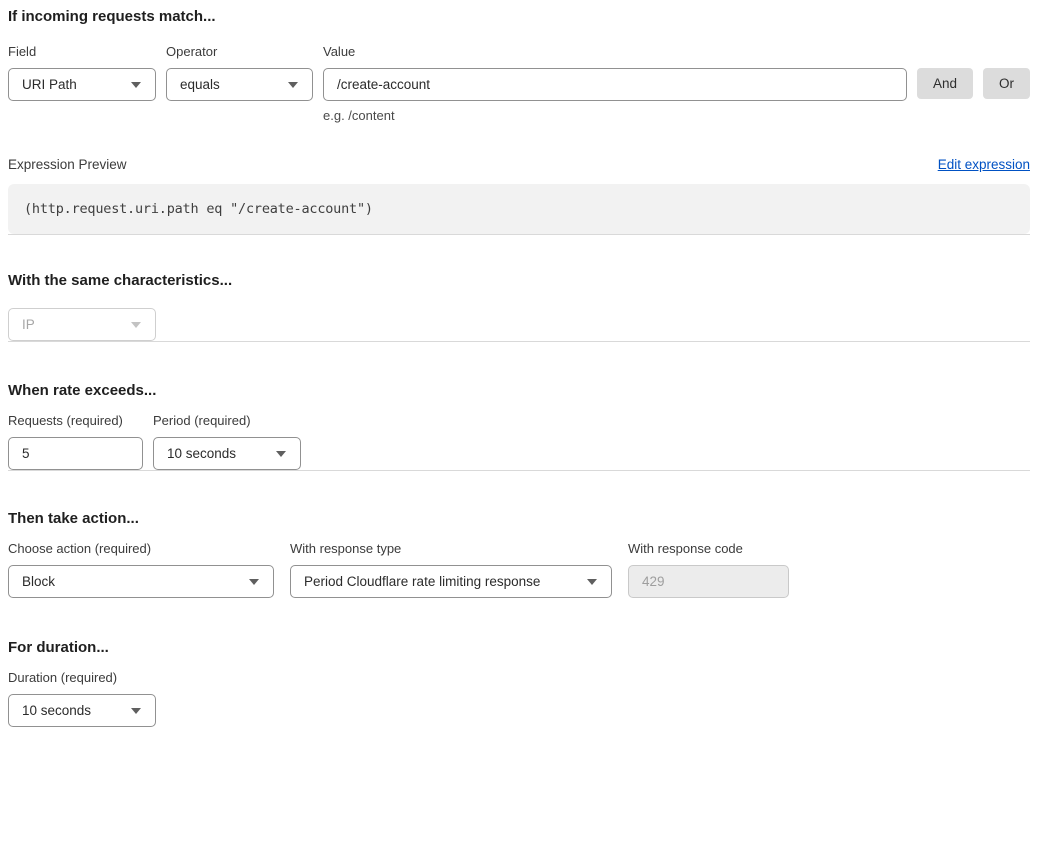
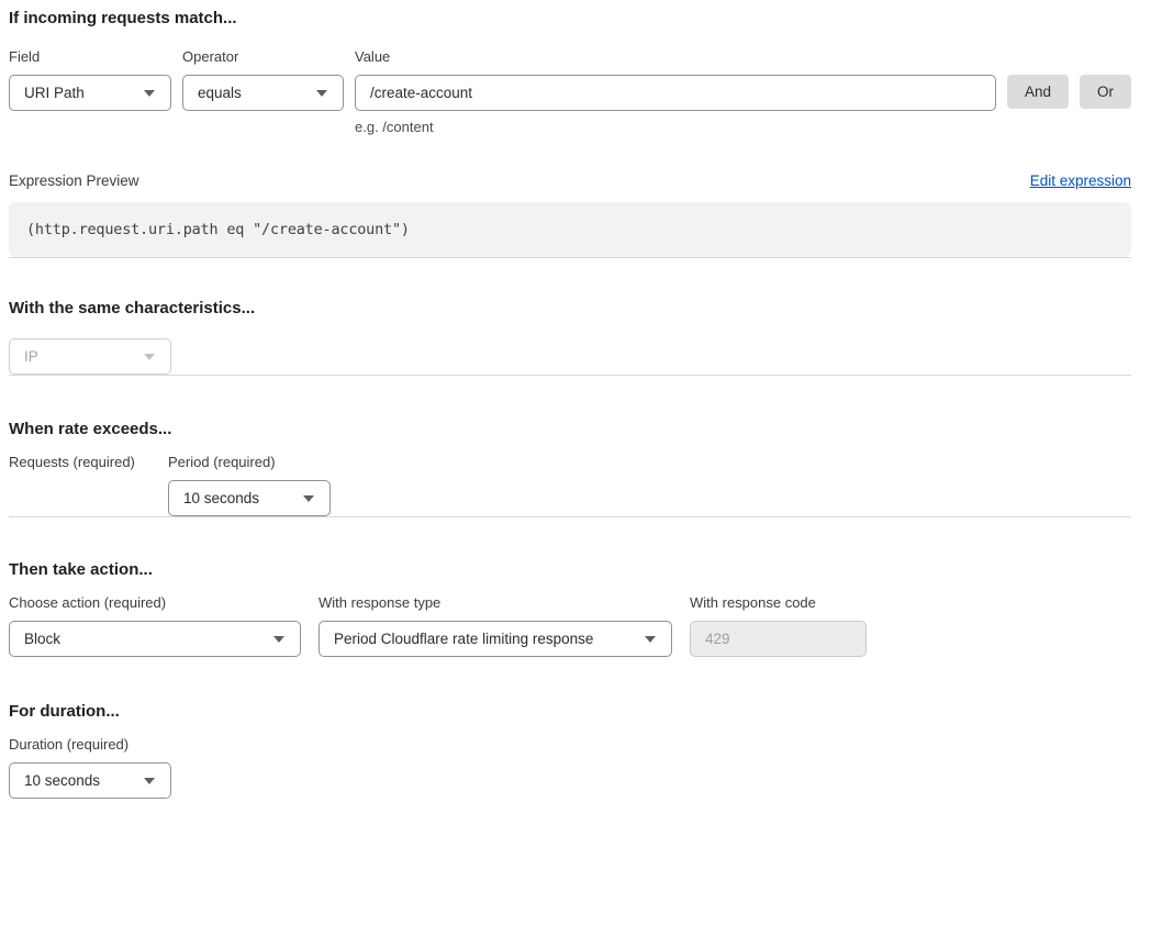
  If incoming requests match...
  Field
  URI Path
  Operator
  equals
  Value
  /create-account
  e.g. /content
  And
  Or
  Expression Preview
  Edit expression
  (http.request.uri.path eq "/create-account")
  With the same characteristics...
  IP
  When rate exceeds...
  Requests (required)
- 5
  Period (required)
  10 seconds
  Then take action...
  Choose action (required)
  Block
  With response type
  Period Cloudflare rate limiting response
  With response code
  429
  For duration...
  Duration (required)
  10 seconds
